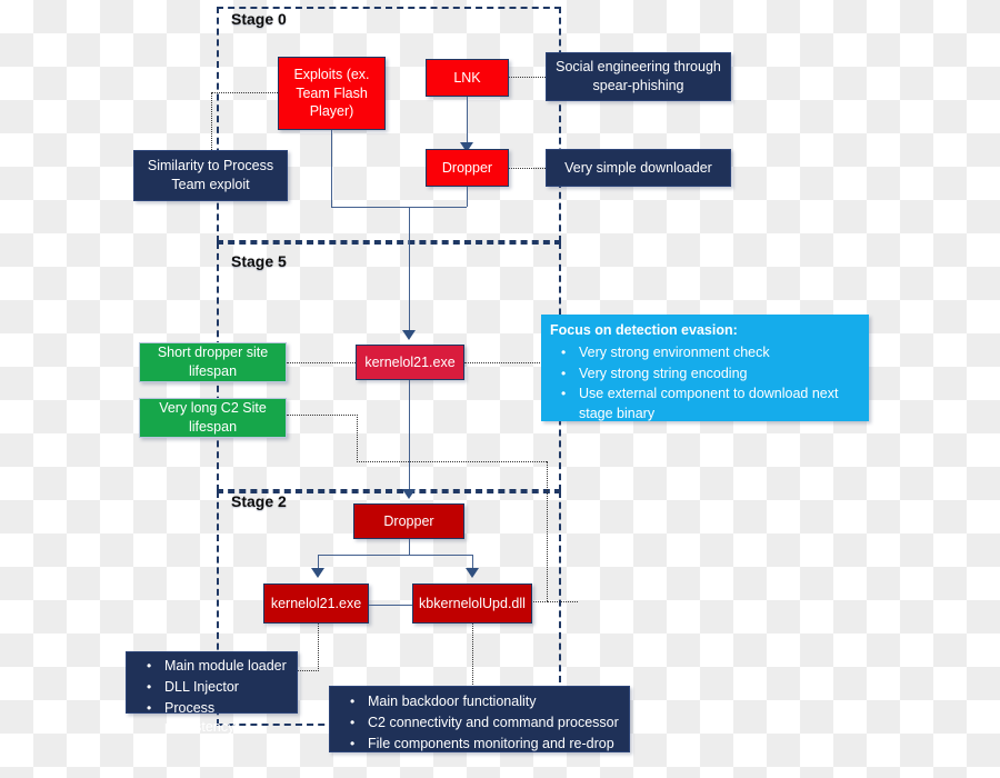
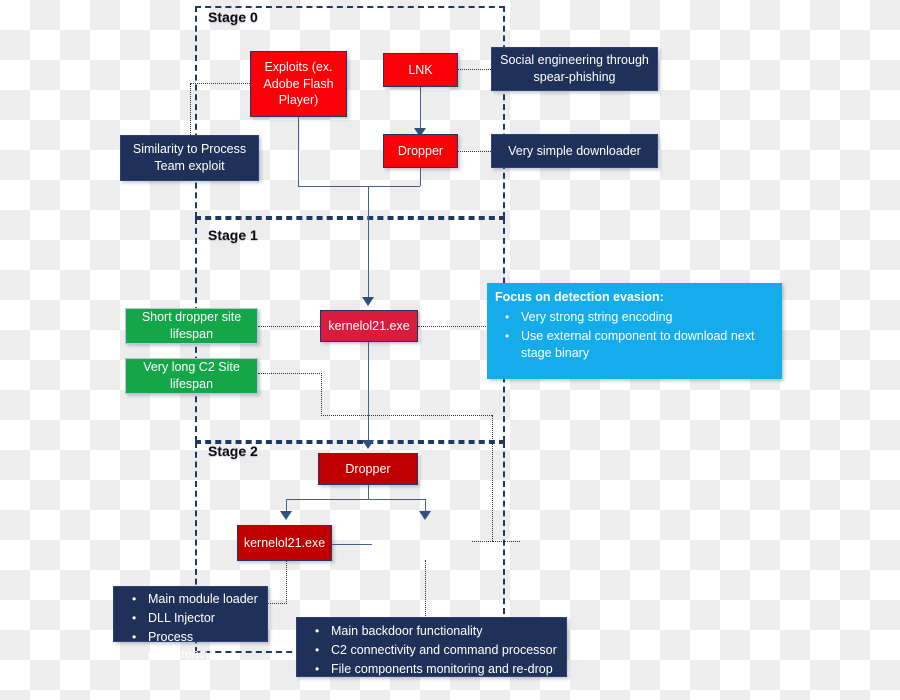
  Stage 0
- Stage 5
+ Stage 1
  Stage 2
- Exploits (ex. Team Flash Player)
+ Exploits (ex. Adobe Flash Player)
  LNK
  Dropper
  Social engineering through spear-phishing
  Very simple downloader
  Similarity to Process Team exploit
  kernelol21.exe
  Short dropper site lifespan
  Very long C2 Site lifespan
  Focus on detection evasion:
- Very strong environment check
  Very strong string encoding
  Use external component to download next stage binary
  Dropper
  kernelol21.exe
- kbkernelolUpd.dll
  Main module loader
  DLL Injector
  Process persistency
  Main backdoor functionality
  C2 connectivity and command processor
  File components monitoring and re-drop
